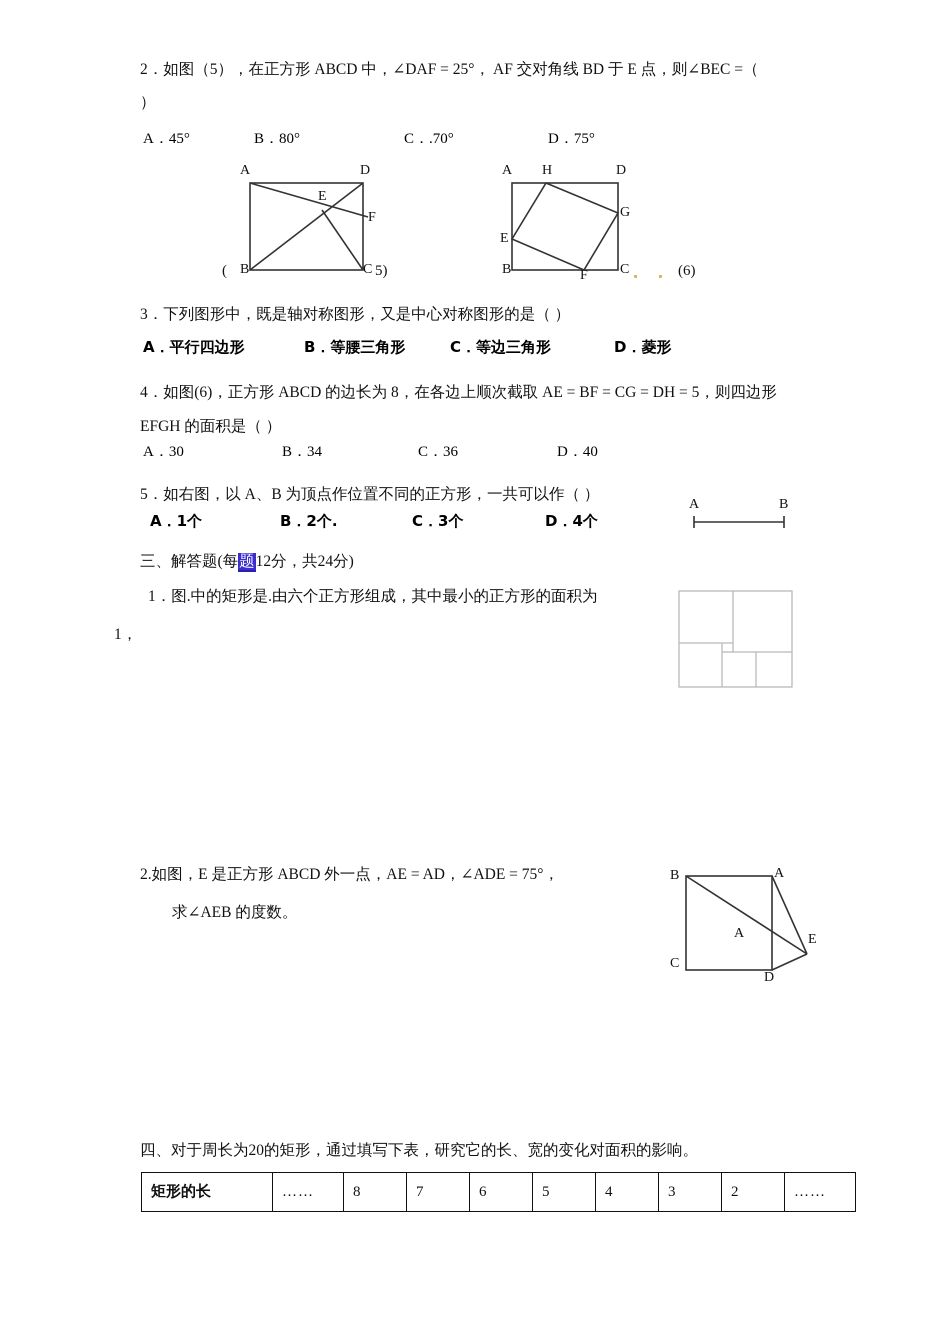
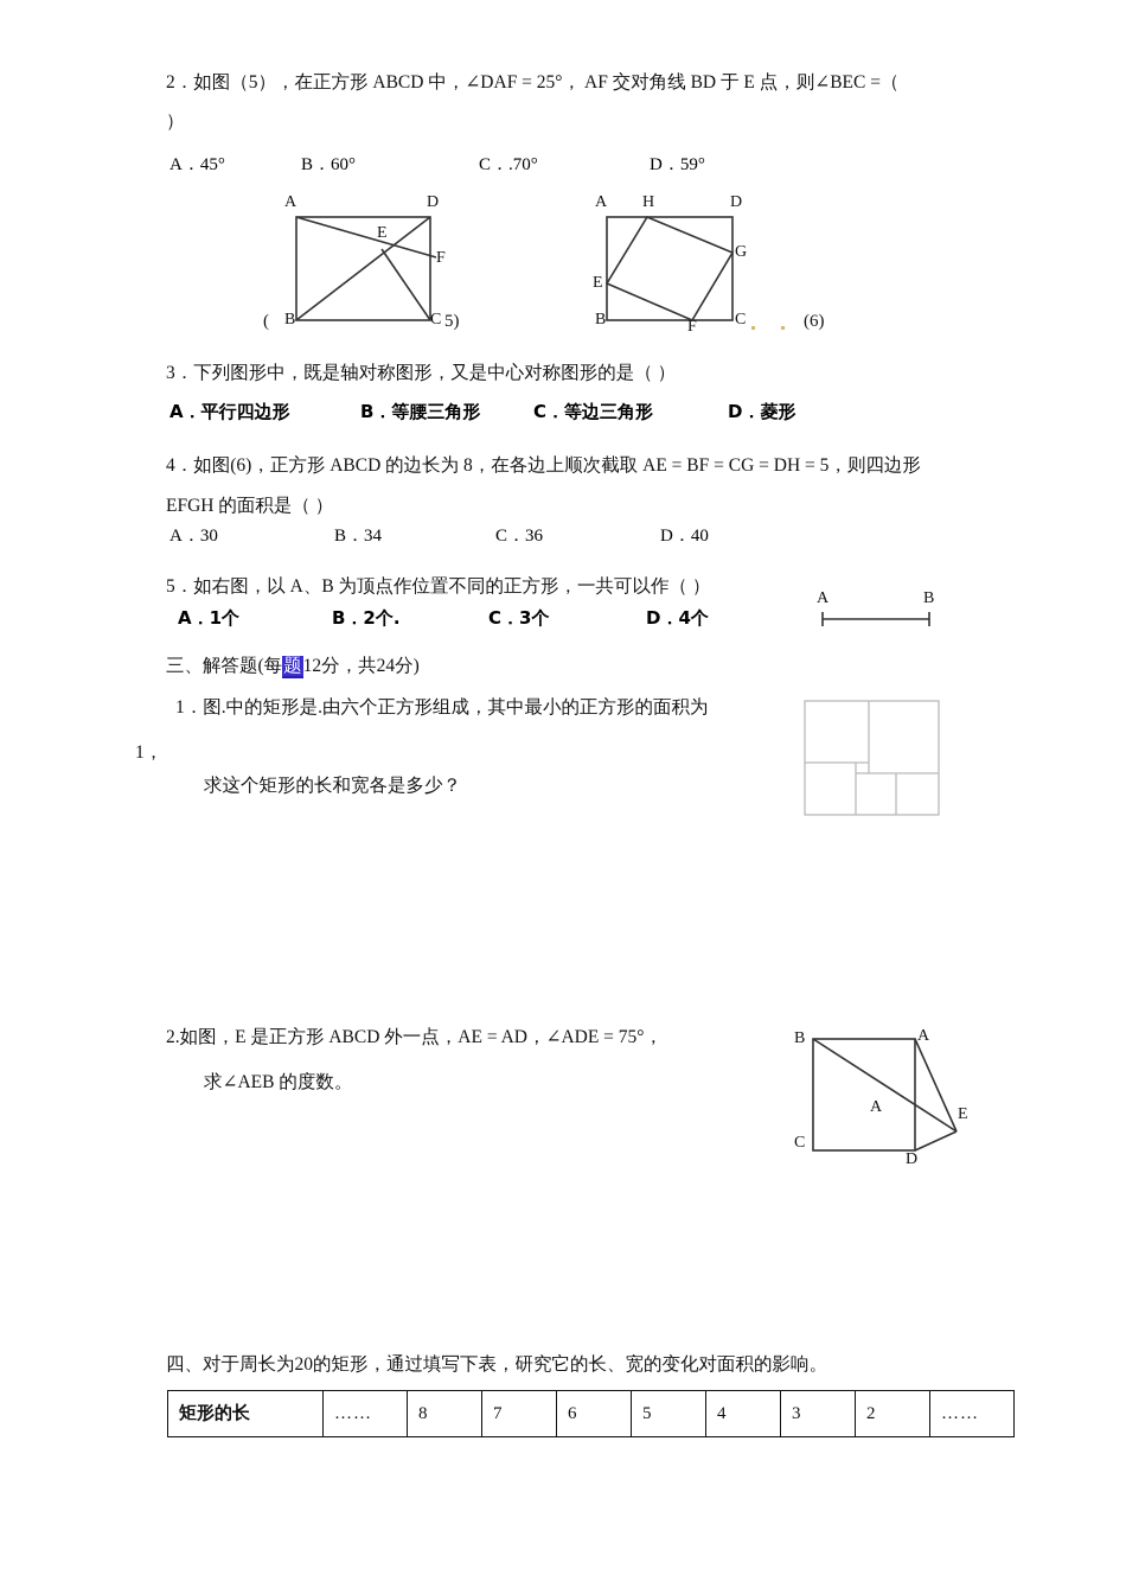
  2．如图（5），在正方形 ABCD 中，∠DAF = 25°， AF 交对角线 BD 于 E 点，则∠BEC =（
  ）
  A．45°
- B．80°
+ B．60°
  C．.70°
- D．75°
+ D．59°
  A
  D
  B
  C
  E
  F
  (
  5)
  A
  H
  D
  G
  E
  B
  F
  C
  (6)
  3．下列图形中，既是轴对称图形，又是中心对称图形的是（ ）
  A．平行四边形
  B．等腰三角形
  C．等边三角形
  D．菱形
  4．如图(6)，正方形 ABCD 的边长为 8，在各边上顺次截取 AE = BF = CG = DH = 5，则四边形
  EFGH 的面积是（ ）
  A．30
  B．34
  C．36
  D．40
  5．如右图，以 A、B 为顶点作位置不同的正方形，一共可以作（ ）
  A．1个
  B．2个.
  C．3个
  D．4个
  A
  B
  三、解答题(每题12分，共24分)
  1．图.中的矩形是.由六个正方形组成，其中最小的正方形的面积为
  1，
+ 求这个矩形的长和宽各是多少？
  2.如图，E 是正方形 ABCD 外一点，AE = AD，∠ADE = 75°，
  求∠AEB 的度数。
  B
  A
  A
  C
  D
  E
  四、对于周长为20的矩形，通过填写下表，研究它的长、宽的变化对面积的影响。
  矩形的长	……	8	7	6	5	4	3	2	……
